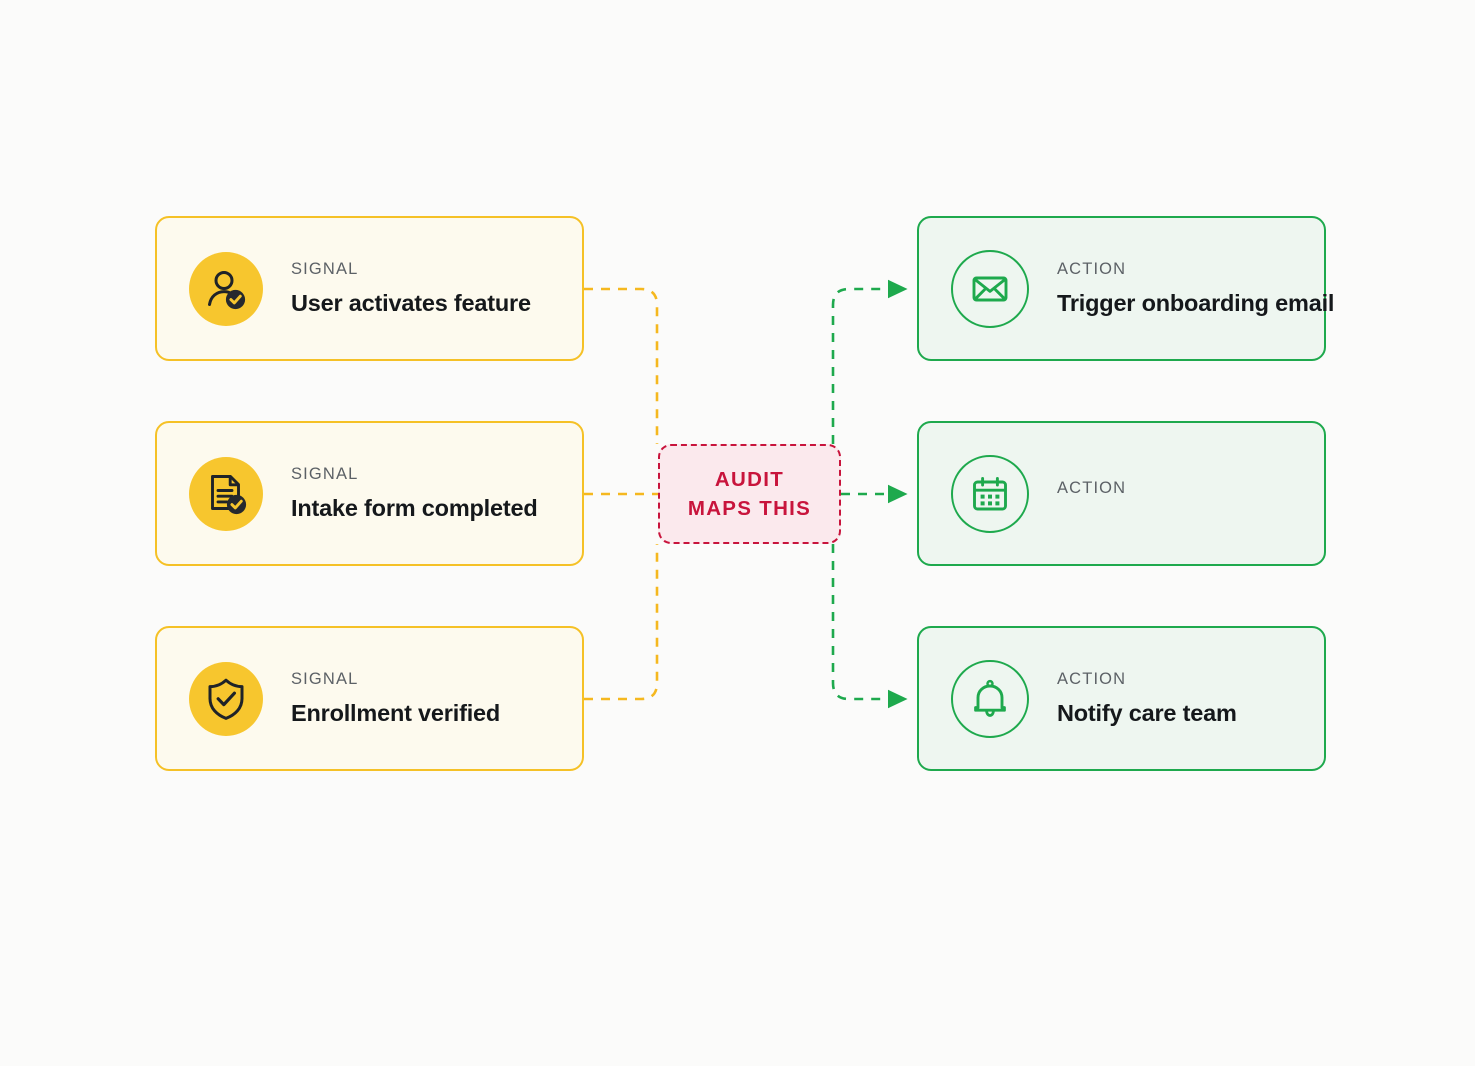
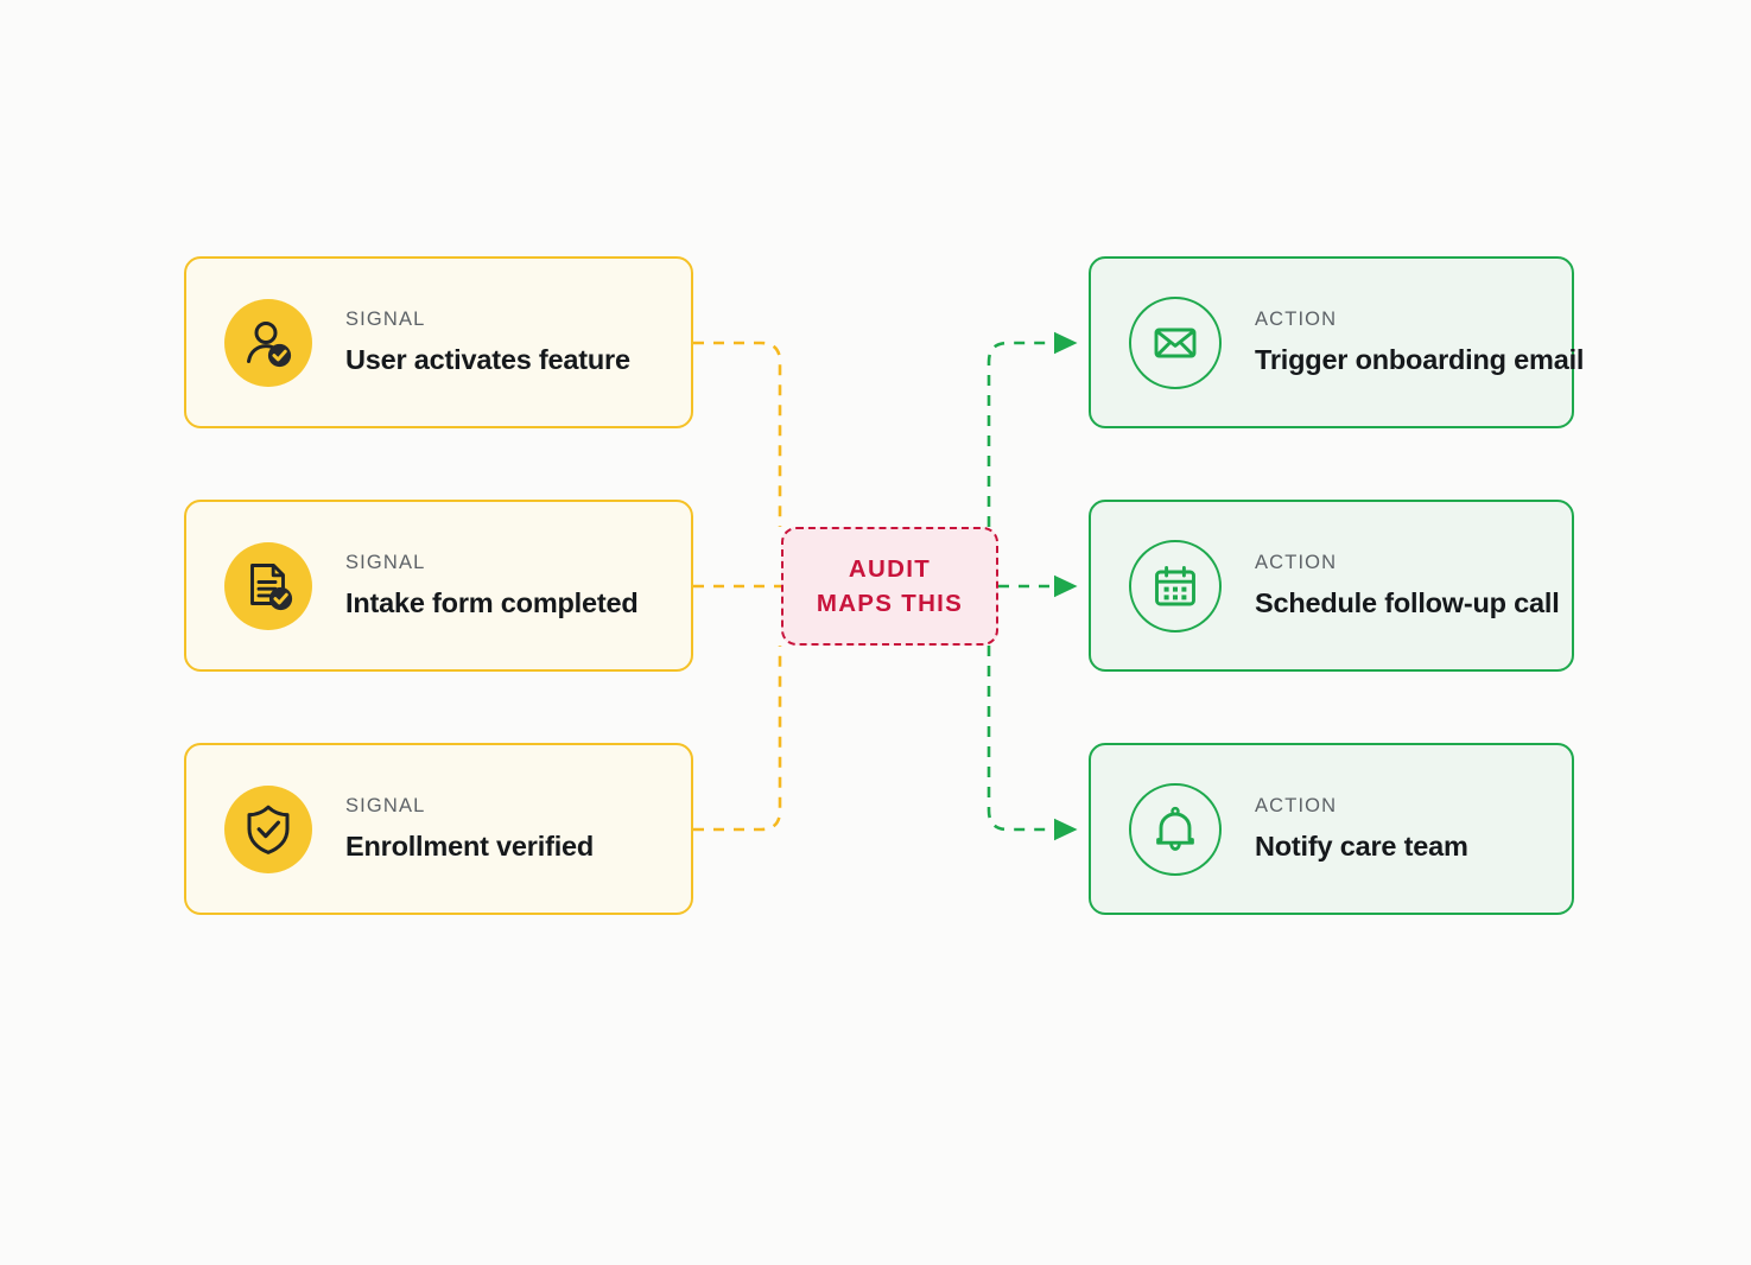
  SIGNAL
  User activates feature
  SIGNAL
  Intake form completed
  SIGNAL
  Enrollment verified
  AUDIT
  MAPS THIS
  ACTION
  Trigger onboarding email
  ACTION
+ Schedule follow-up call
  ACTION
  Notify care team
